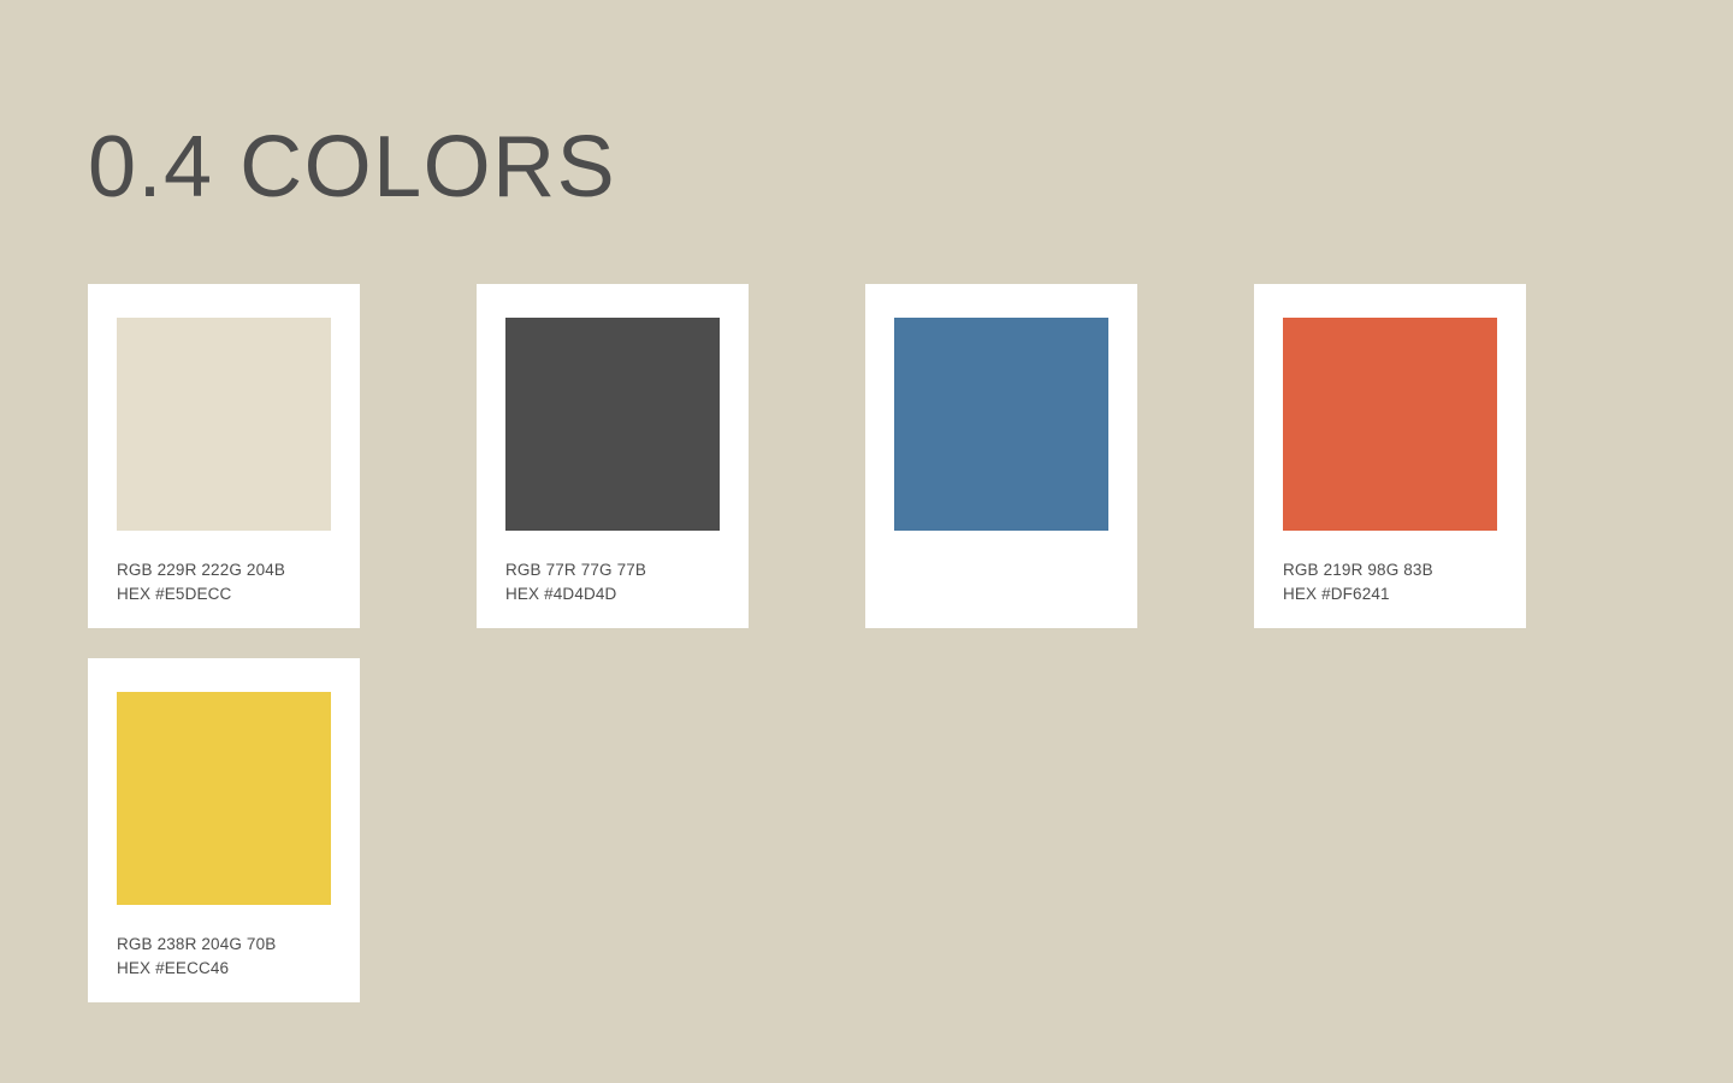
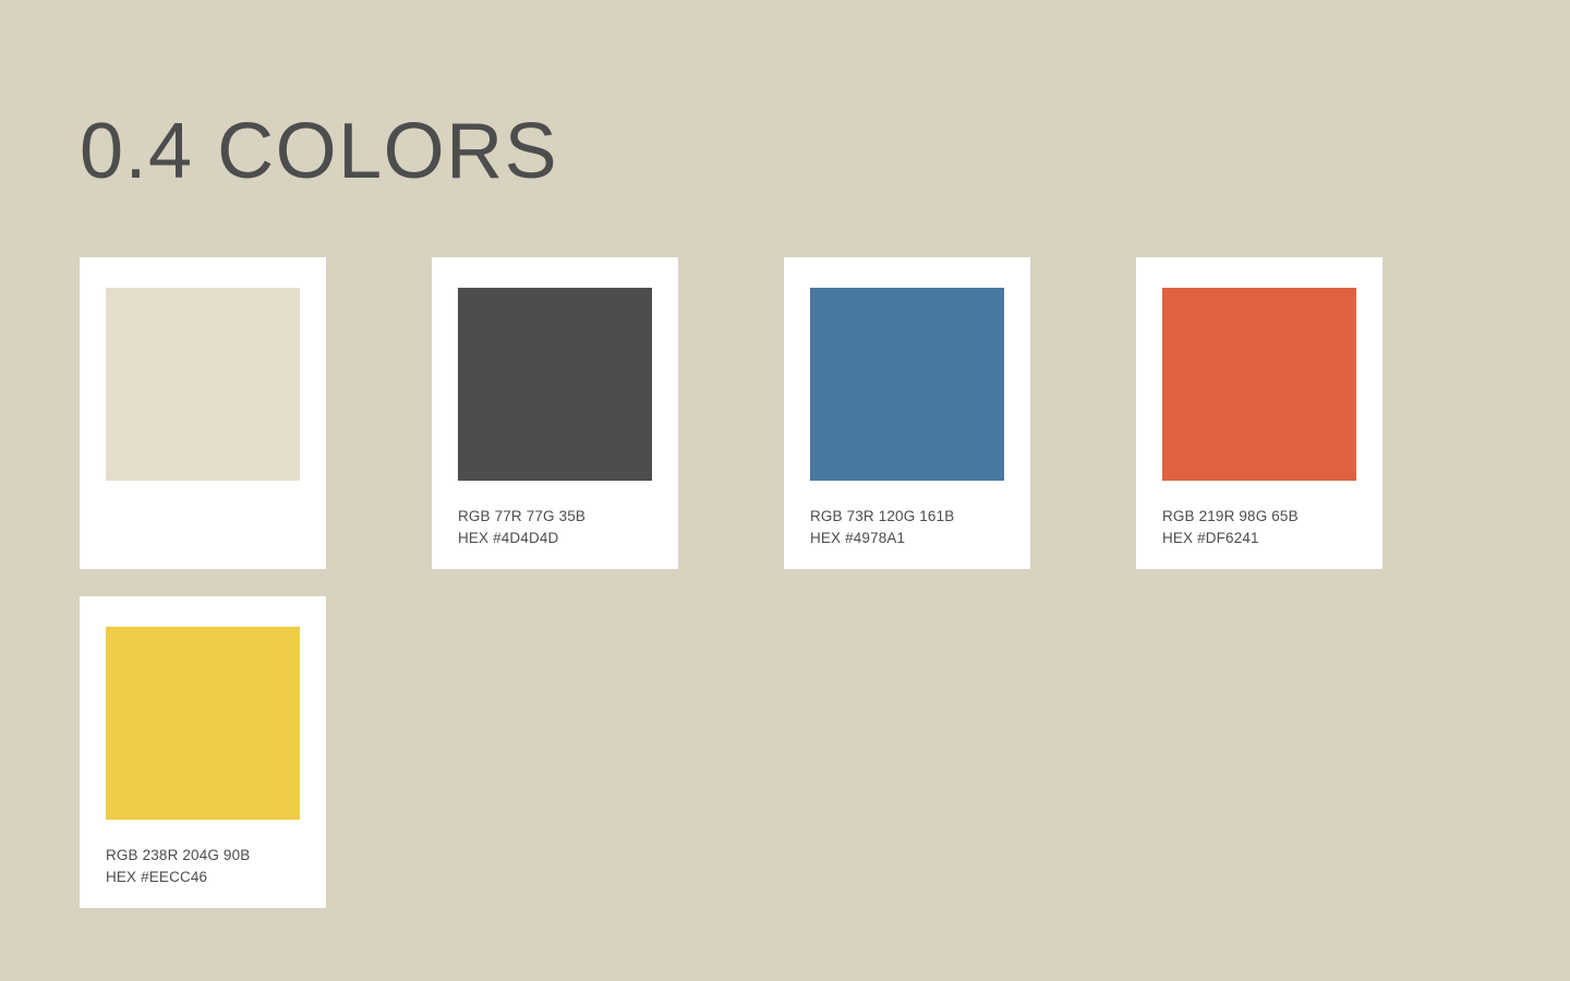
  0.4 COLORS
- RGB 229R 222G 204B
- HEX #E5DECC
- RGB 77R 77G 77B
+ RGB 77R 77G 35B
  HEX #4D4D4D
+ RGB 73R 120G 161B
+ HEX #4978A1
- RGB 219R 98G 83B
+ RGB 219R 98G 65B
  HEX #DF6241
- RGB 238R 204G 70B
+ RGB 238R 204G 90B
  HEX #EECC46
